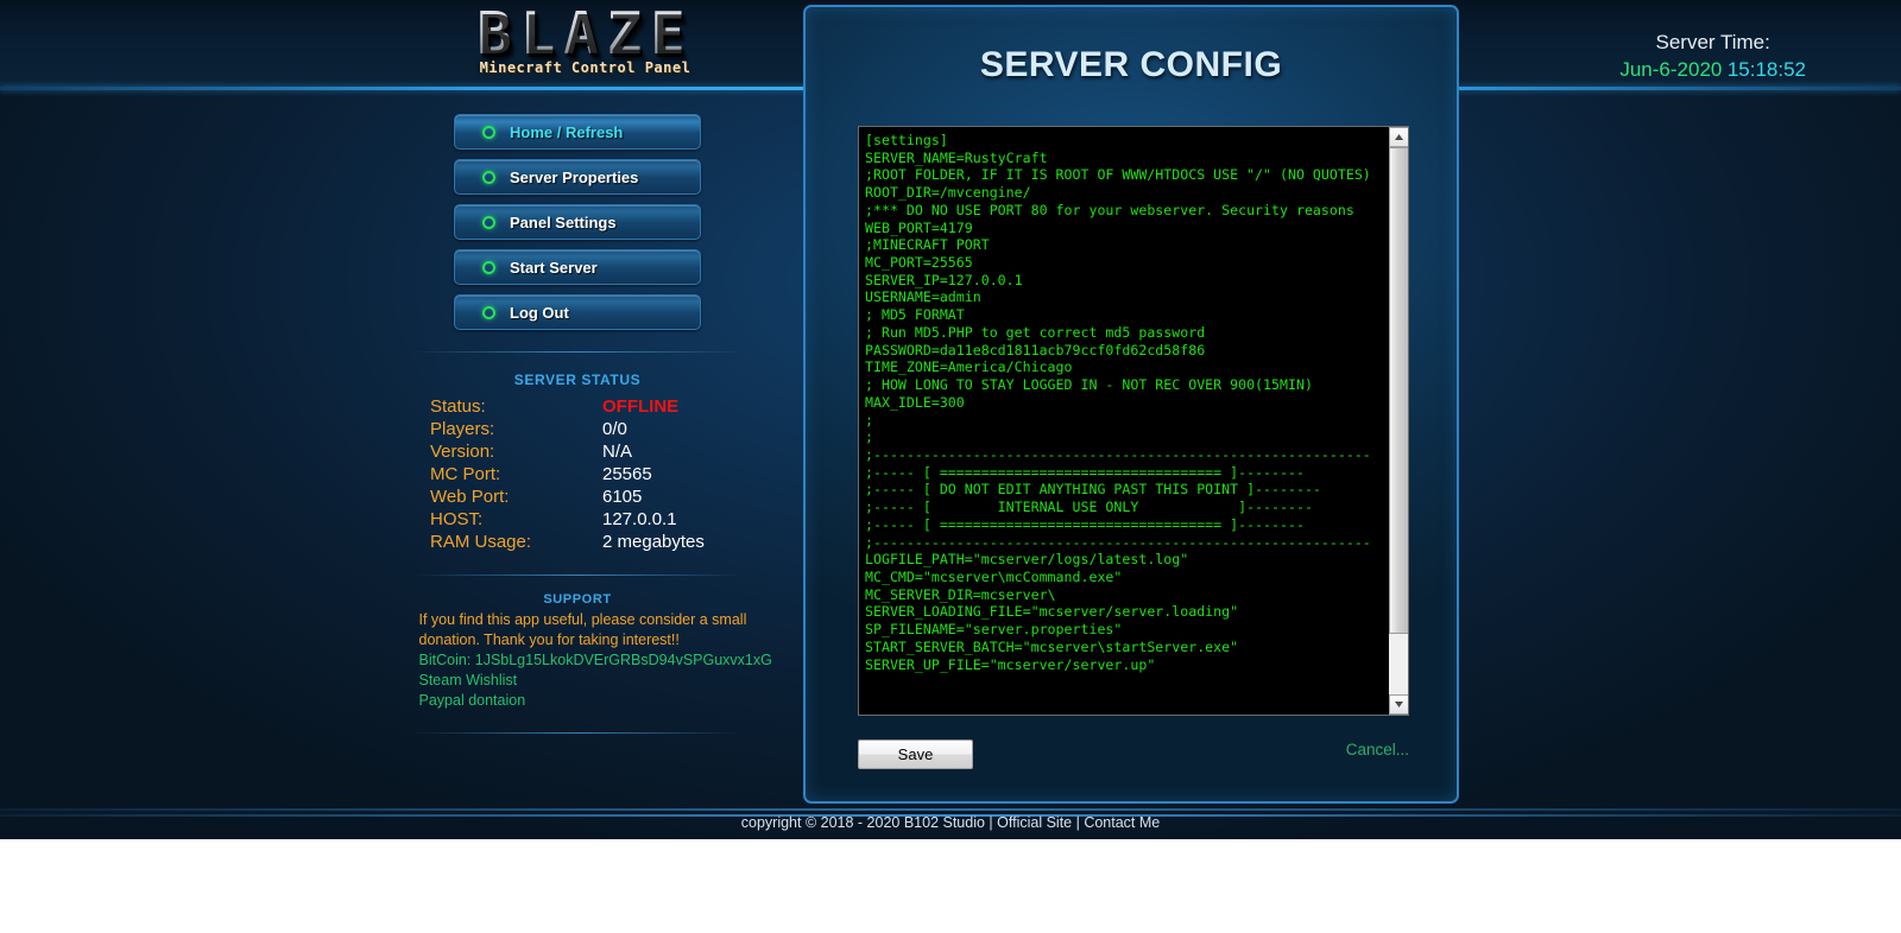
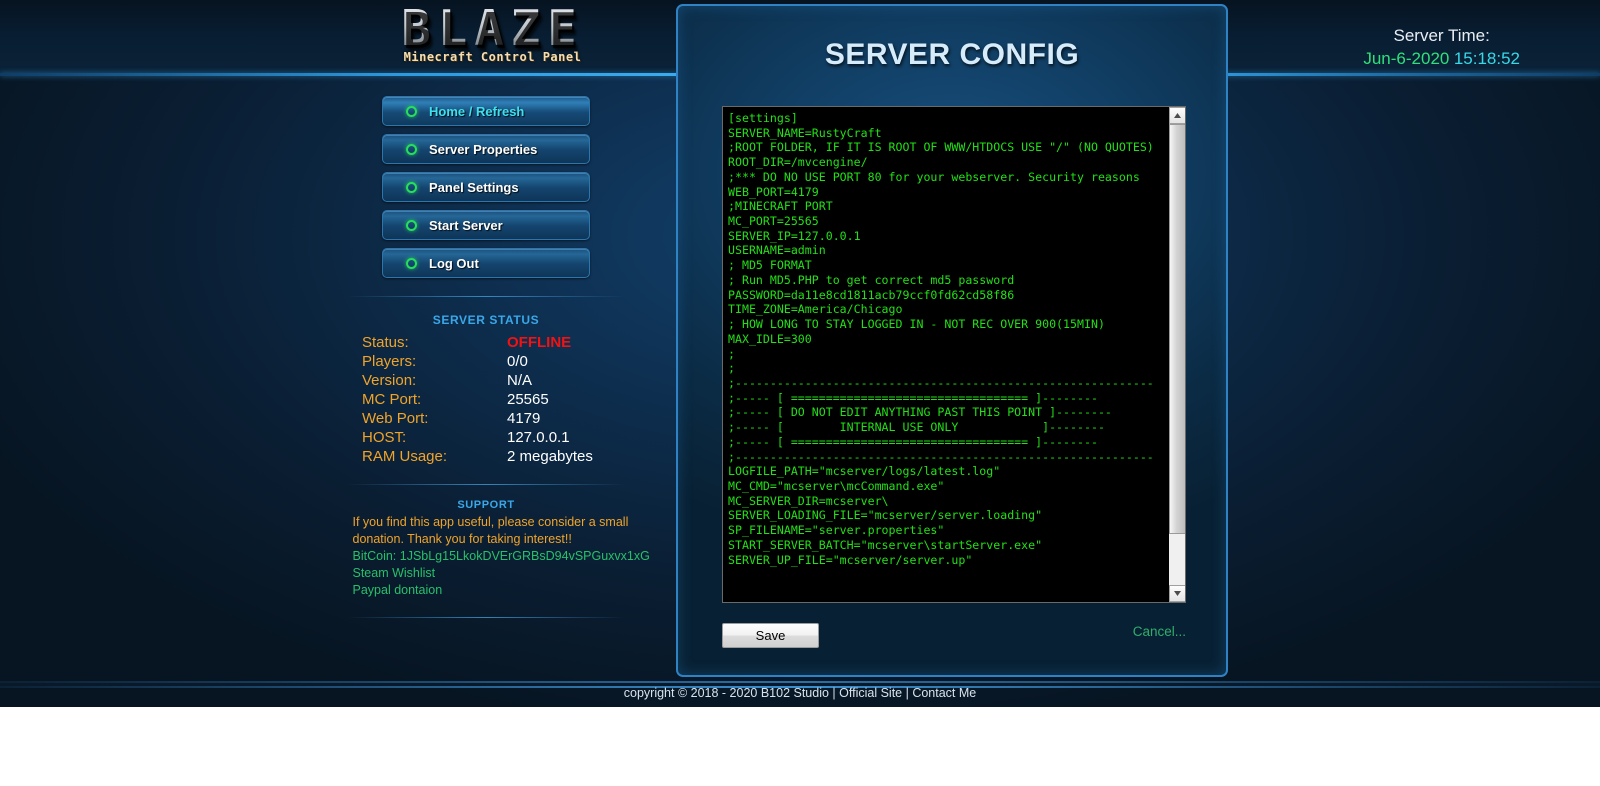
  BLAZE
  Minecraft Control Panel
  Server Time:
  Jun-6-2020 15:18:52
  Home / Refresh
  Server Properties
  Panel Settings
  Start Server
  Log Out
  SERVER STATUS
  Status:	OFFLINE
  Players:	0/0
  Version:	N/A
  MC Port:	25565
- Web Port:	6105
+ Web Port:	4179
  HOST:	127.0.0.1
  RAM Usage:	2 megabytes
  SUPPORT
  If you find this app useful, please consider a small donation. Thank you for taking interest!!
  BitCoin: 1JSbLg15LkokDVErGRBsD94vSPGuxvx1xG
  Steam Wishlist
  Paypal dontaion
  SERVER CONFIG
  [settings]
  SERVER_NAME=RustyCraft
  ;ROOT FOLDER, IF IT IS ROOT OF WWW/HTDOCS USE "/" (NO QUOTES)
  ROOT_DIR=/mvcengine/
  ;*** DO NO USE PORT 80 for your webserver. Security reasons
  WEB_PORT=4179
  ;MINECRAFT PORT
  MC_PORT=25565
  SERVER_IP=127.0.0.1
  USERNAME=admin
  ; MD5 FORMAT
  ; Run MD5.PHP to get correct md5 password
  PASSWORD=da11e8cd1811acb79ccf0fd62cd58f86
  TIME_ZONE=America/Chicago
  ; HOW LONG TO STAY LOGGED IN - NOT REC OVER 900(15MIN)
  MAX_IDLE=300
  ;
  ;
  ;------------------------------------------------------------
  ;----- [ ================================== ]--------
  ;----- [ DO NOT EDIT ANYTHING PAST THIS POINT ]--------
  ;----- [ INTERNAL USE ONLY ]--------
  ;----- [ ================================== ]--------
  ;------------------------------------------------------------
  LOGFILE_PATH="mcserver/logs/latest.log"
  MC_CMD="mcserver\mcCommand.exe"
  MC_SERVER_DIR=mcserver\
  SERVER_LOADING_FILE="mcserver/server.loading"
  SP_FILENAME="server.properties"
  START_SERVER_BATCH="mcserver\startServer.exe"
  SERVER_UP_FILE="mcserver/server.up"
  Save
  Cancel...
  copyright © 2018 - 2020 B102 Studio | Official Site | Contact Me
